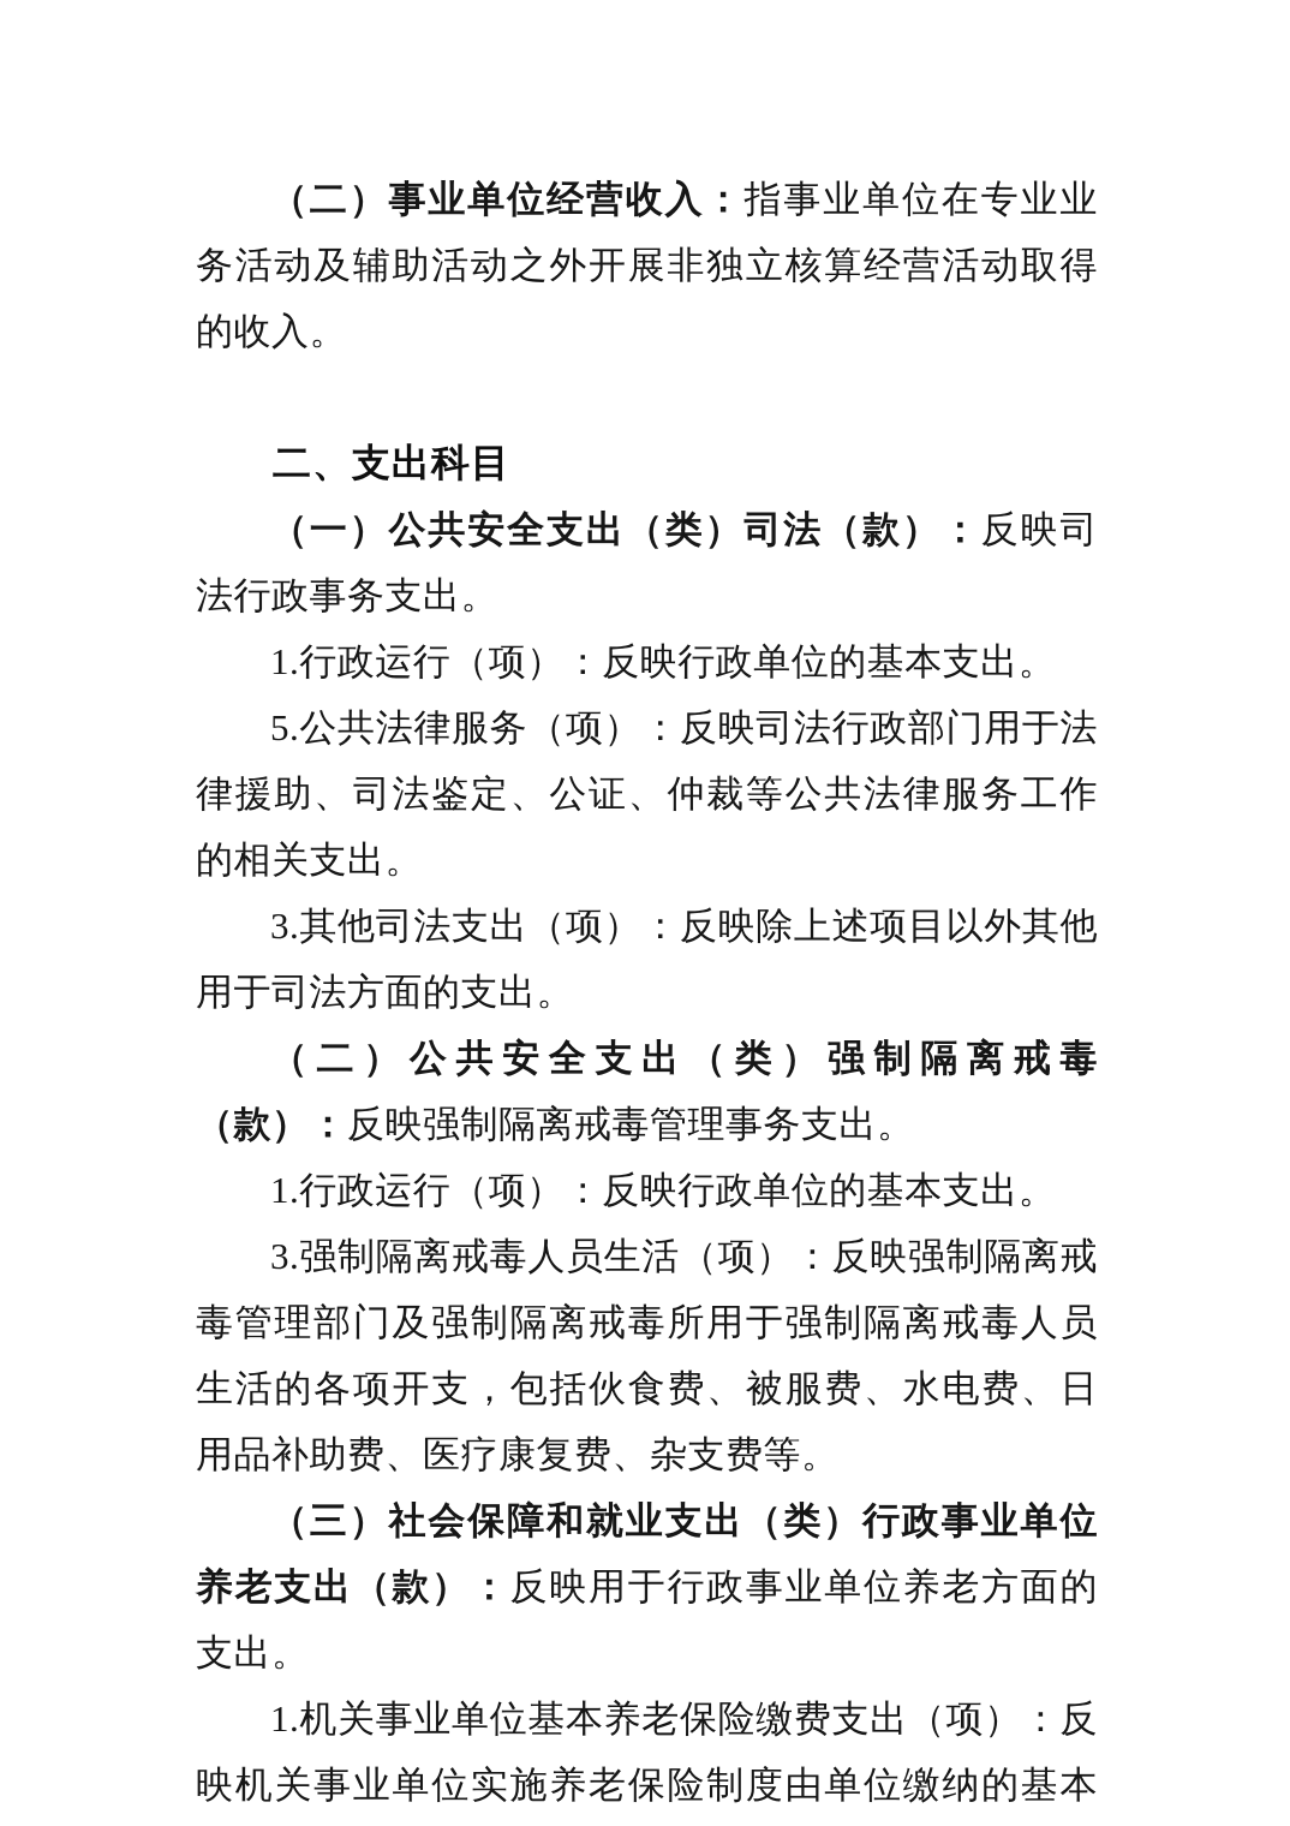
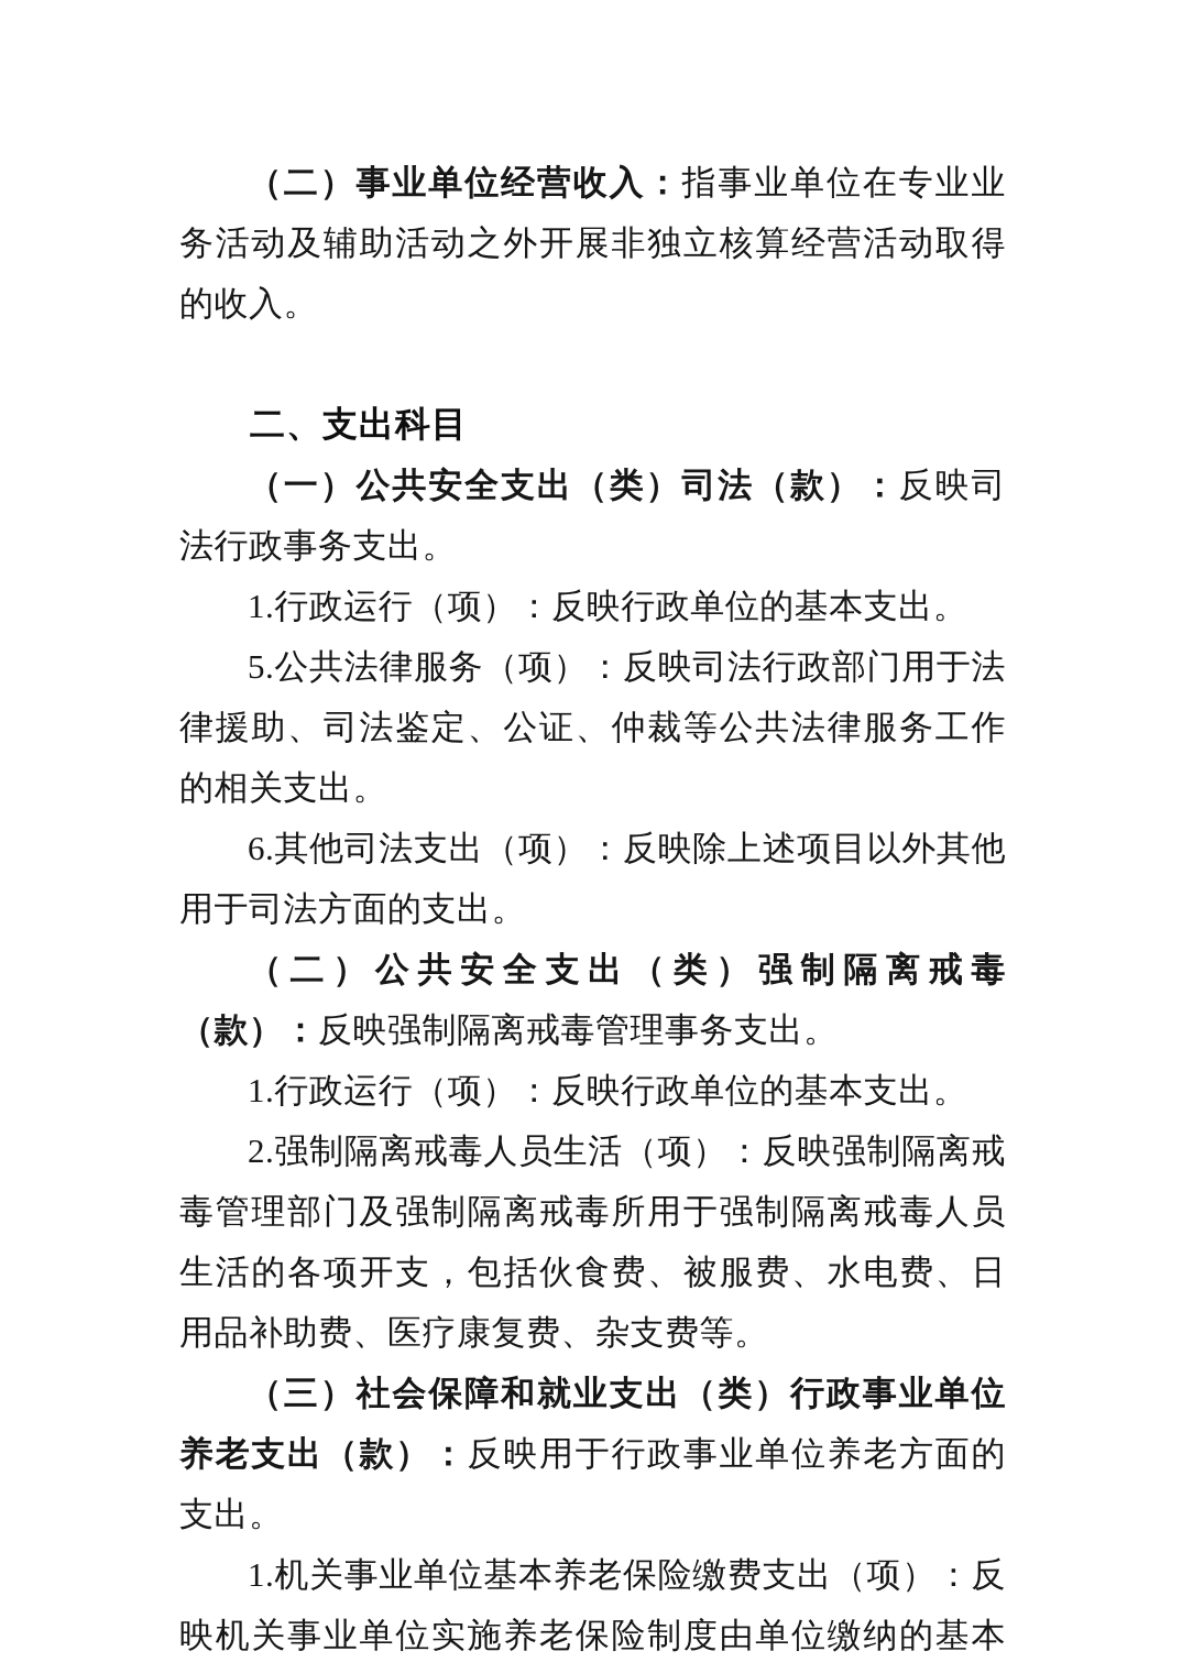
  （二）事业单位经营收入：指事业单位在专业业务活动及辅助活动之外开展非独立核算经营活动取得的收入。
  二、支出科目
  （一）公共安全支出（类）司法（款）：反映司法行政事务支出。
  1.行政运行（项）：反映行政单位的基本支出。
  5.公共法律服务（项）：反映司法行政部门用于法律援助、司法鉴定、公证、仲裁等公共法律服务工作的相关支出。
- 3.其他司法支出（项）：反映除上述项目以外其他用于司法方面的支出。
+ 6.其他司法支出（项）：反映除上述项目以外其他用于司法方面的支出。
  （二）公共安全支出（类）强制隔离戒毒（款）：反映强制隔离戒毒管理事务支出。
  1.行政运行（项）：反映行政单位的基本支出。
- 3.强制隔离戒毒人员生活（项）：反映强制隔离戒毒管理部门及强制隔离戒毒所用于强制隔离戒毒人员生活的各项开支，包括伙食费、被服费、水电费、日用品补助费、医疗康复费、杂支费等。
+ 2.强制隔离戒毒人员生活（项）：反映强制隔离戒毒管理部门及强制隔离戒毒所用于强制隔离戒毒人员生活的各项开支，包括伙食费、被服费、水电费、日用品补助费、医疗康复费、杂支费等。
  （三）社会保障和就业支出（类）行政事业单位养老支出（款）：反映用于行政事业单位养老方面的支出。
  1.机关事业单位基本养老保险缴费支出（项）：反映机关事业单位实施养老保险制度由单位缴纳的基本
